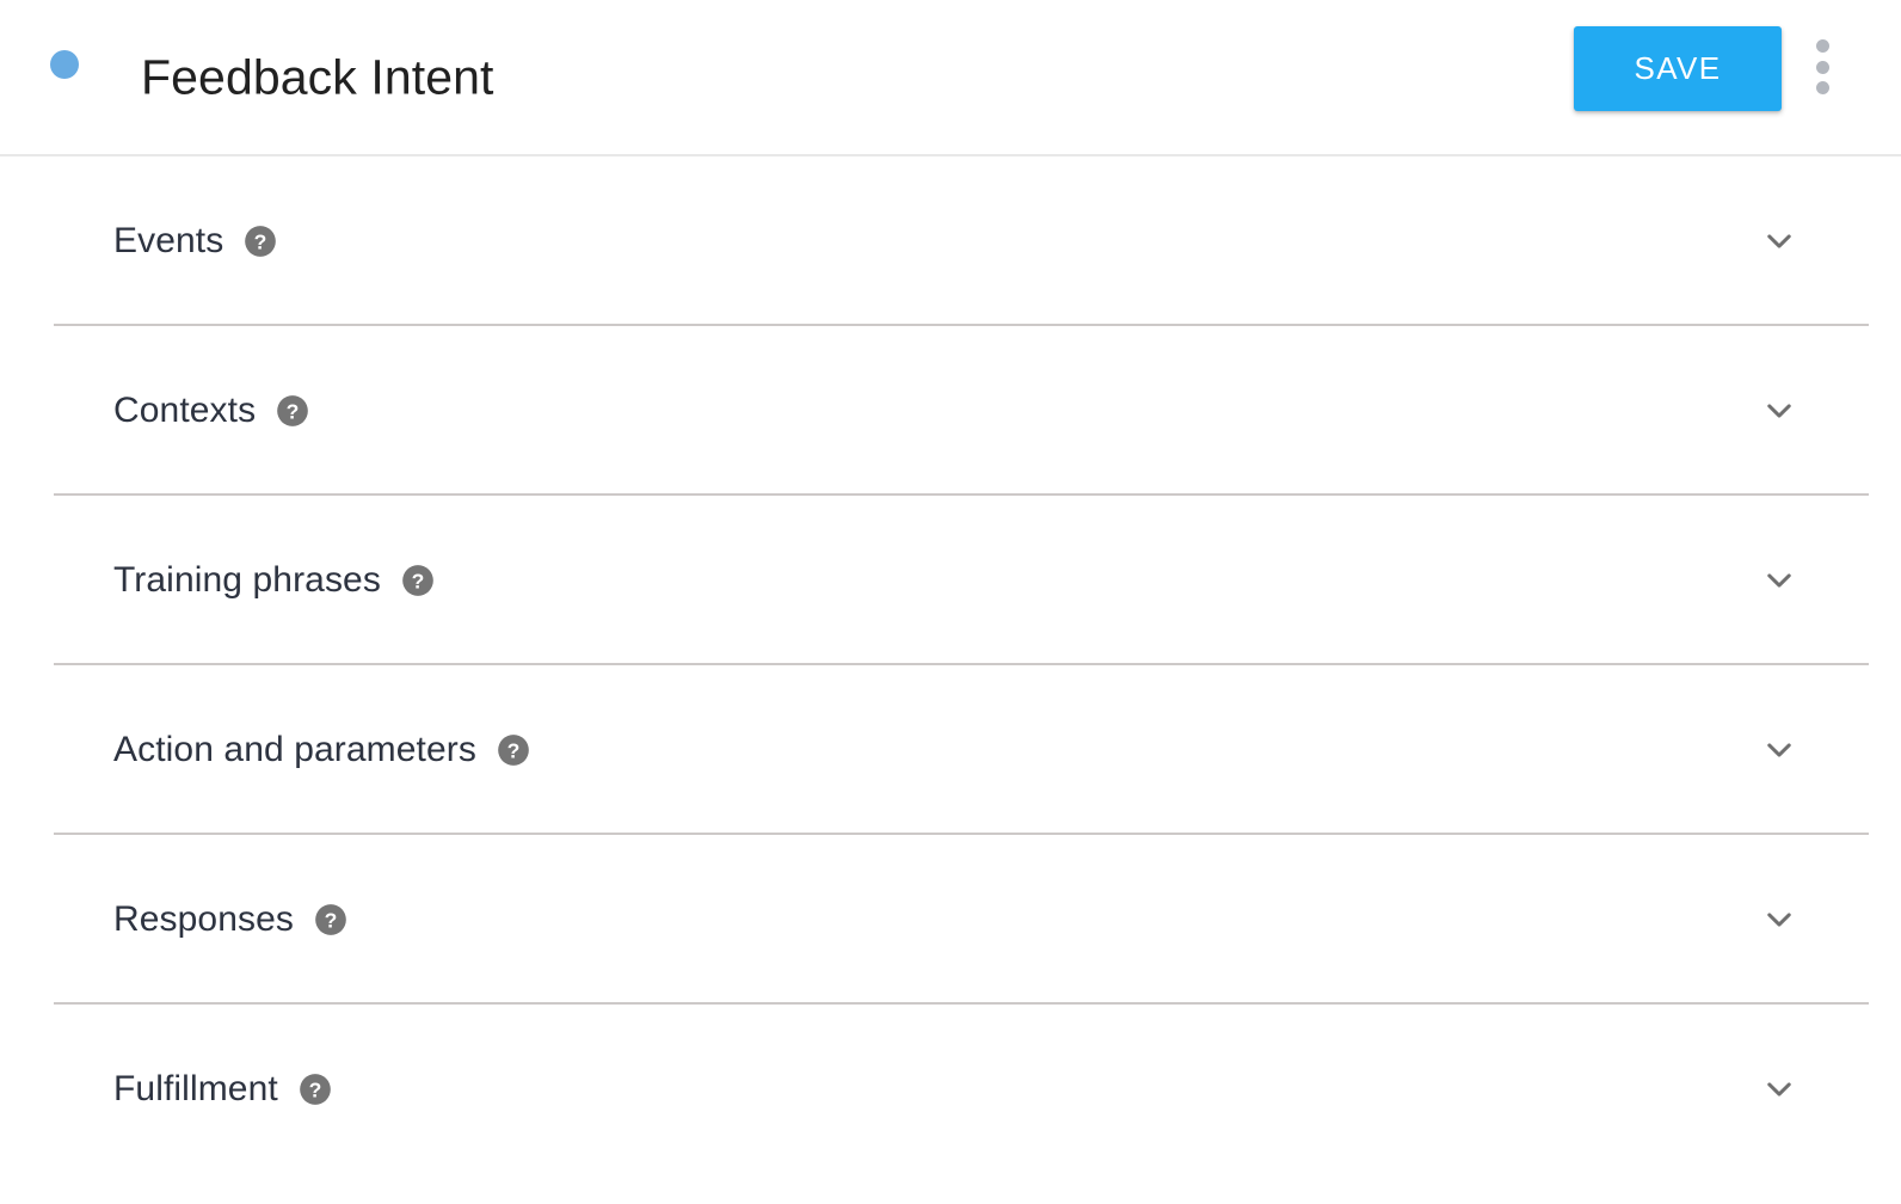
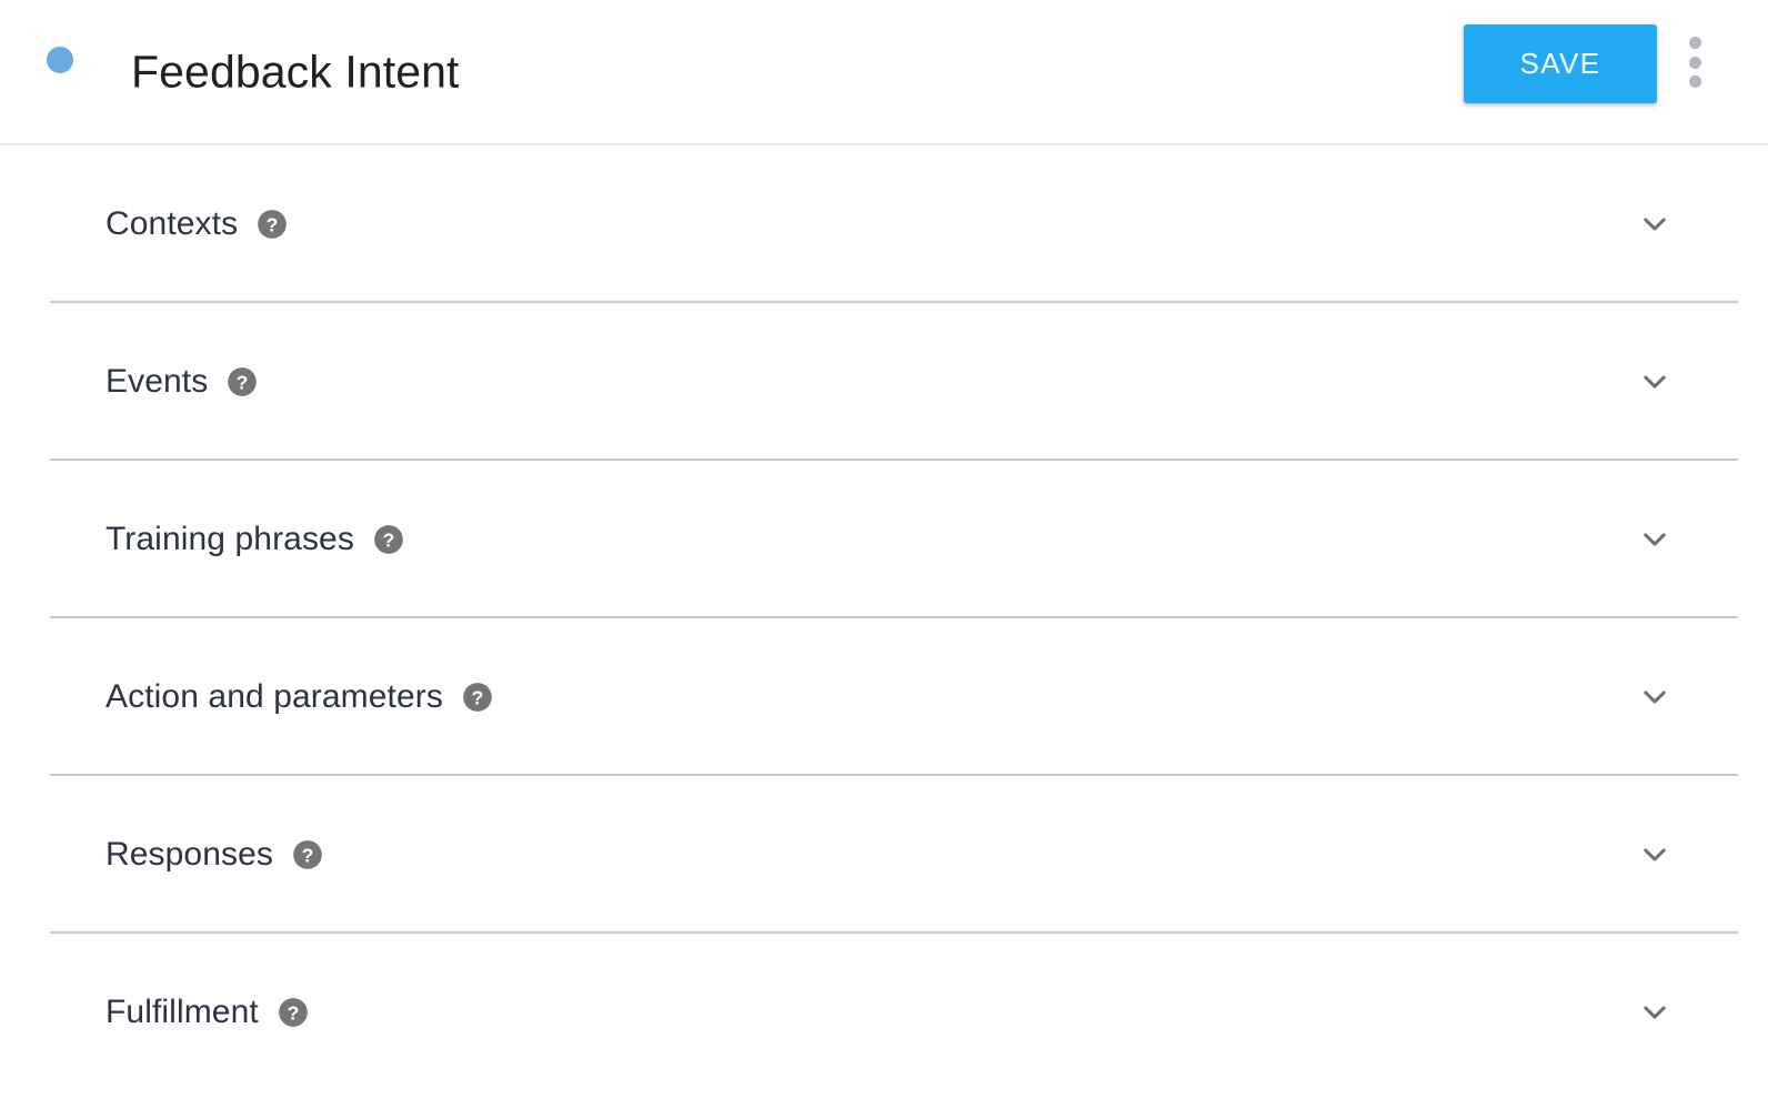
  Feedback Intent
  SAVE
- Events
+ Contexts
  ?
- Contexts
+ Events
  ?
  Training phrases
  ?
  Action and parameters
  ?
  Responses
  ?
  Fulfillment
  ?
